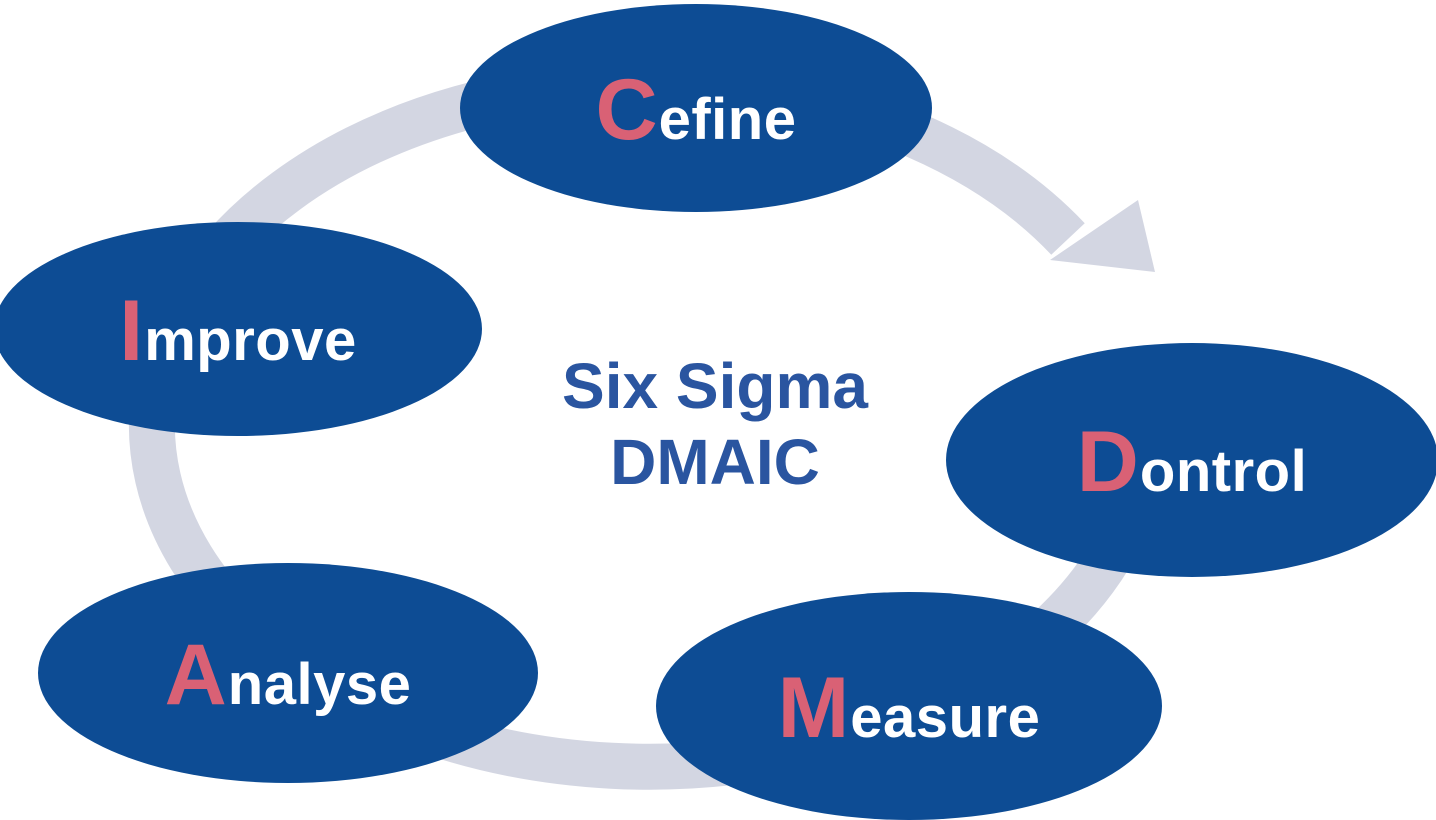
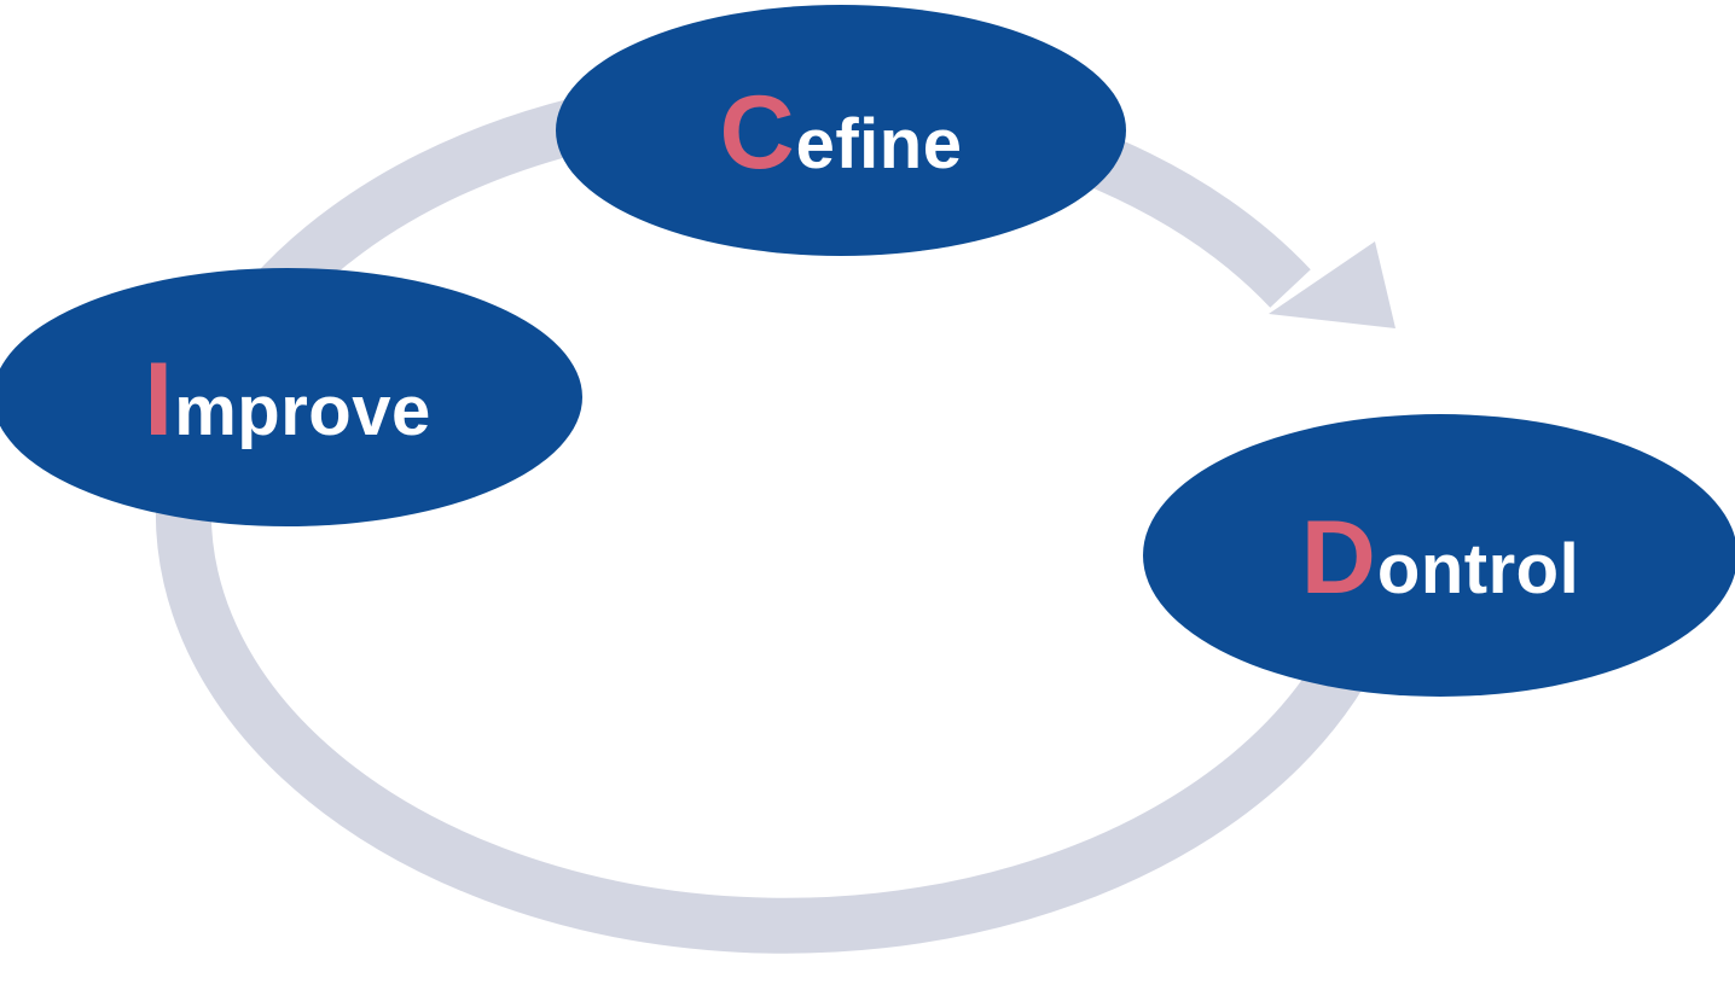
  Cefine
  Improve
  Dontrol
- Analyse
- Measure
- Six Sigma
- DMAIC
